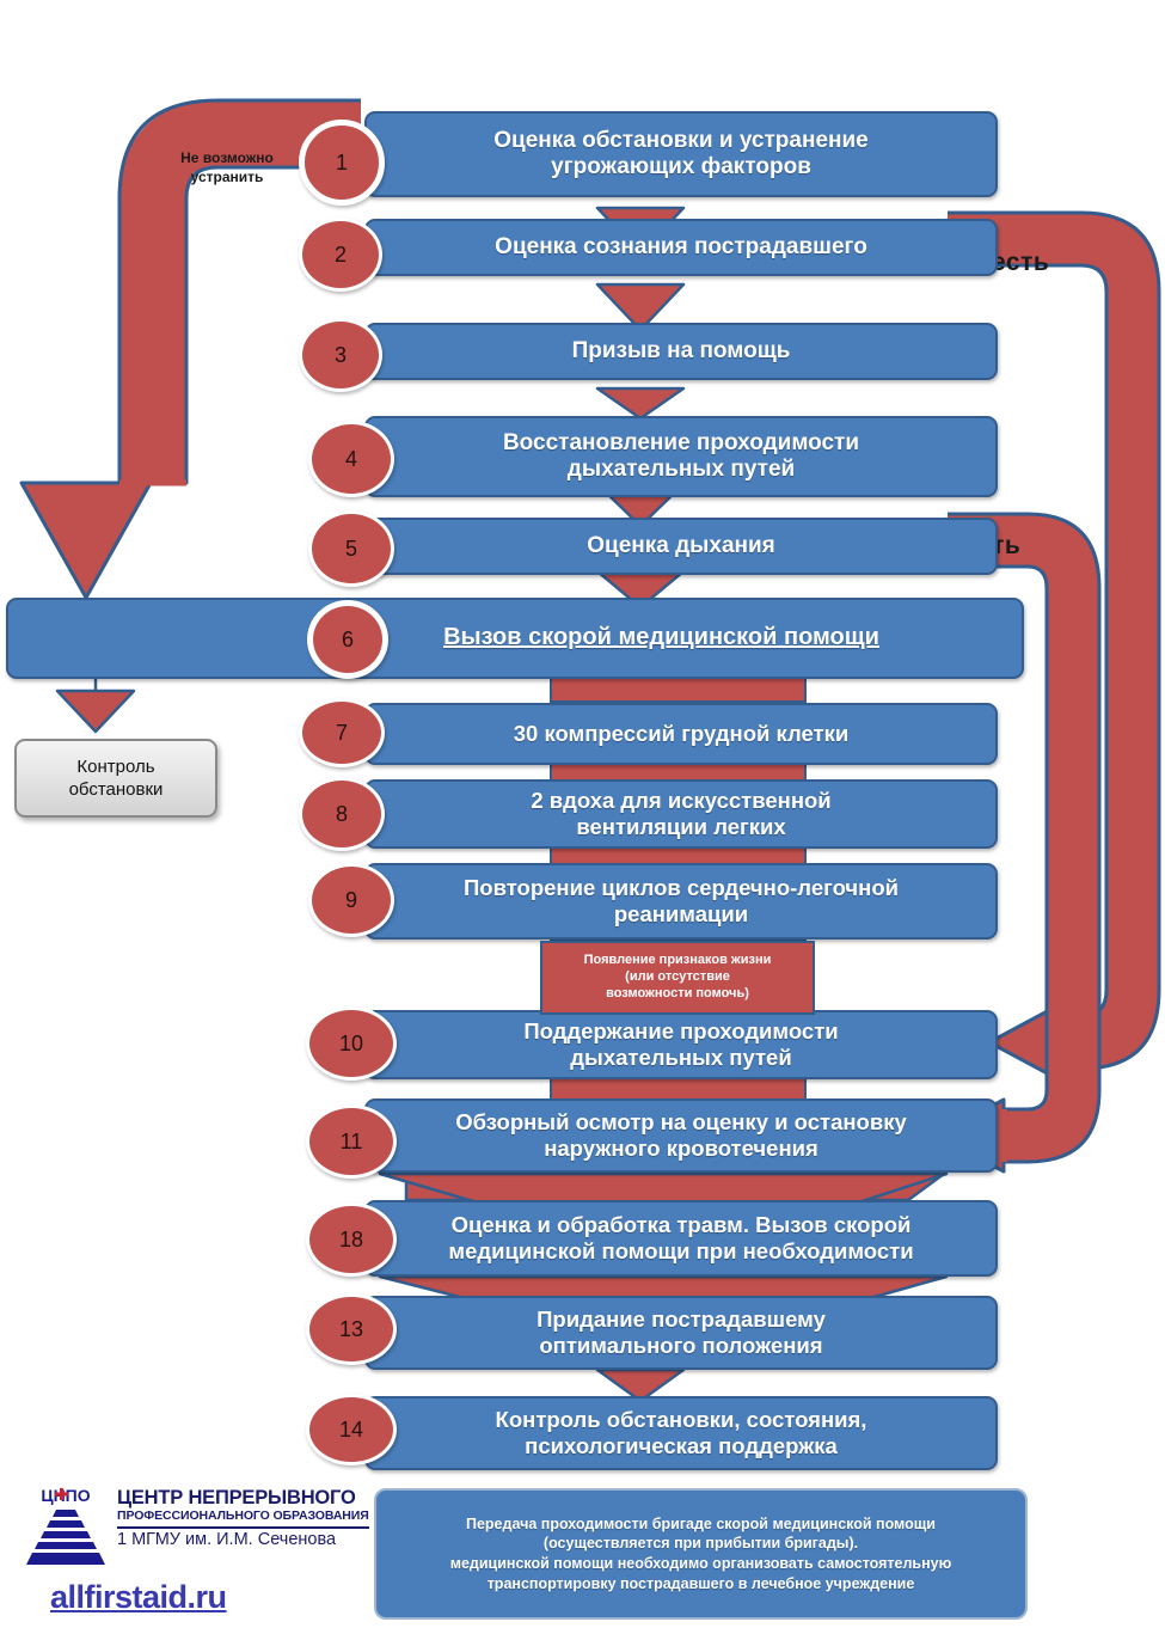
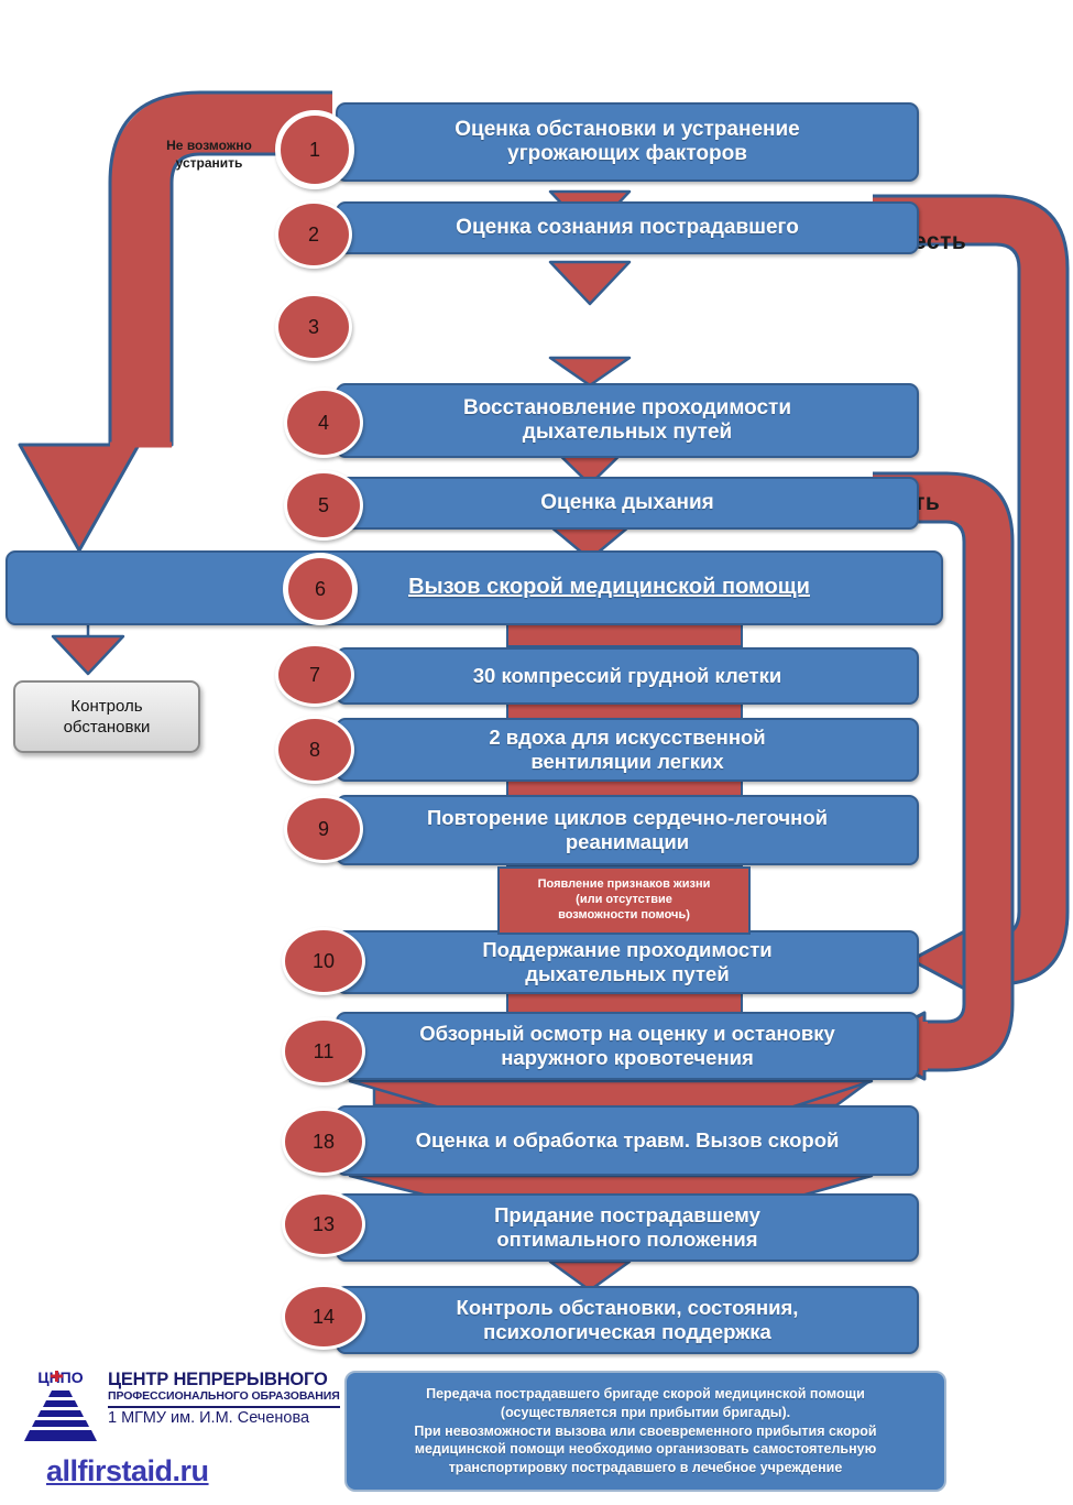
  Не возможно
  устранить
  есть
  Оценка обстановки и устранение
  угрожающих факторов
  Оценка сознания пострадавшего
- Призыв на помощь
  Восстановление проходимости
  дыхательных путей
  Оценка дыхания
  Вызов скорой медицинской помощи
  30 компрессий грудной клетки
  2 вдоха для искусственной
  вентиляции легких
  Повторение циклов сердечно-легочной
  реанимации
  Поддержание проходимости
  дыхательных путей
  Обзорный осмотр на оценку и остановку
  наружного кровотечения
  Оценка и обработка травм. Вызов скорой
- медицинской помощи при необходимости
  Придание пострадавшему
  оптимального положения
  Контроль обстановки, состояния,
  психологическая поддержка
  Появление признаков жизни
  (или отсутствие
  возможности помочь)
  1
  2
  3
  4
  5
  6
  7
  8
  9
  10
  11
  18
  13
  14
  Контроль
  обстановки
- Передача проходимости бригаде скорой медицинской помощи
+ Передача пострадавшего бригаде скорой медицинской помощи
  (осуществляется при прибытии бригады).
+ При невозможности вызова или своевременного прибытия скорой
  медицинской помощи необходимо организовать самостоятельную
  транспортировку пострадавшего в лечебное учреждение
  ЦПО
  ЦЕНТР НЕПРЕРЫВНОГО
  ПРОФЕССИОНАЛЬНОГО ОБРАЗОВАНИЯ
  1 МГМУ им. И.М. Сеченова
  allfirstaid.ru
